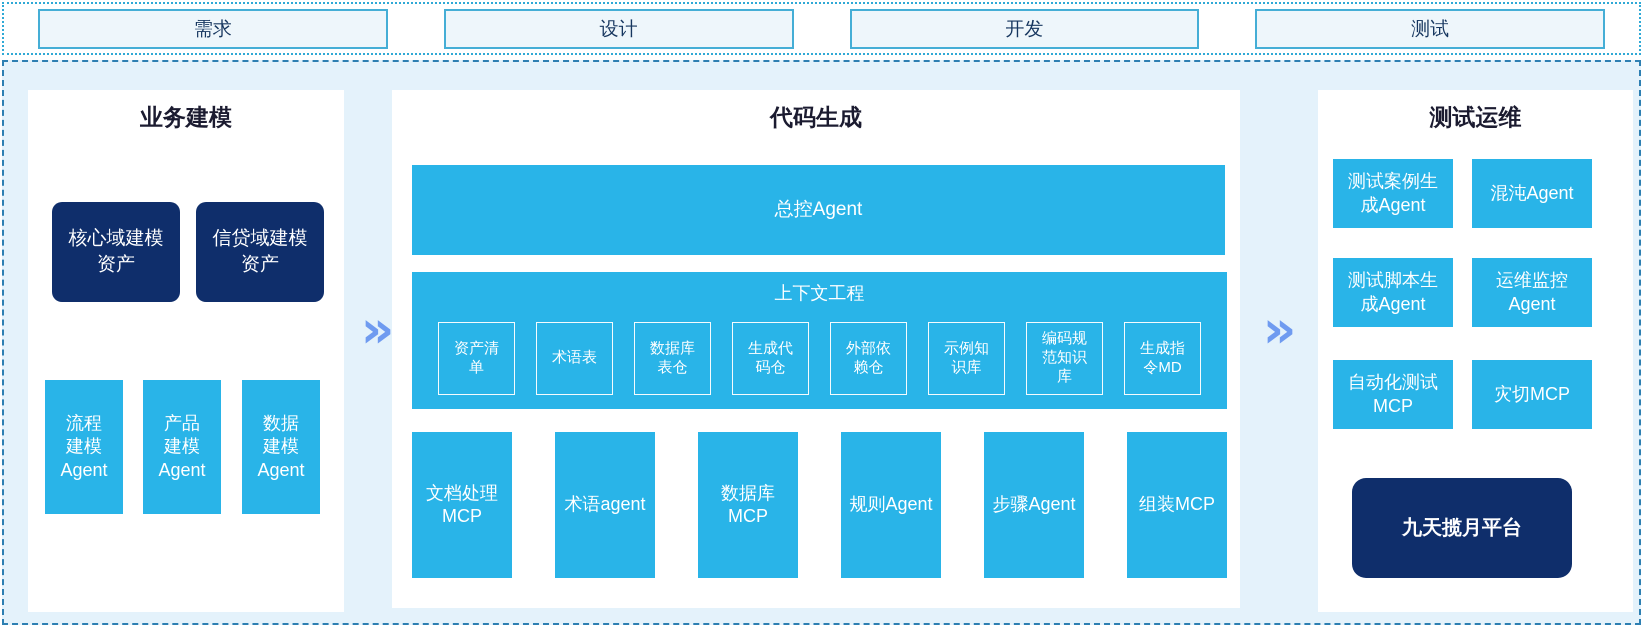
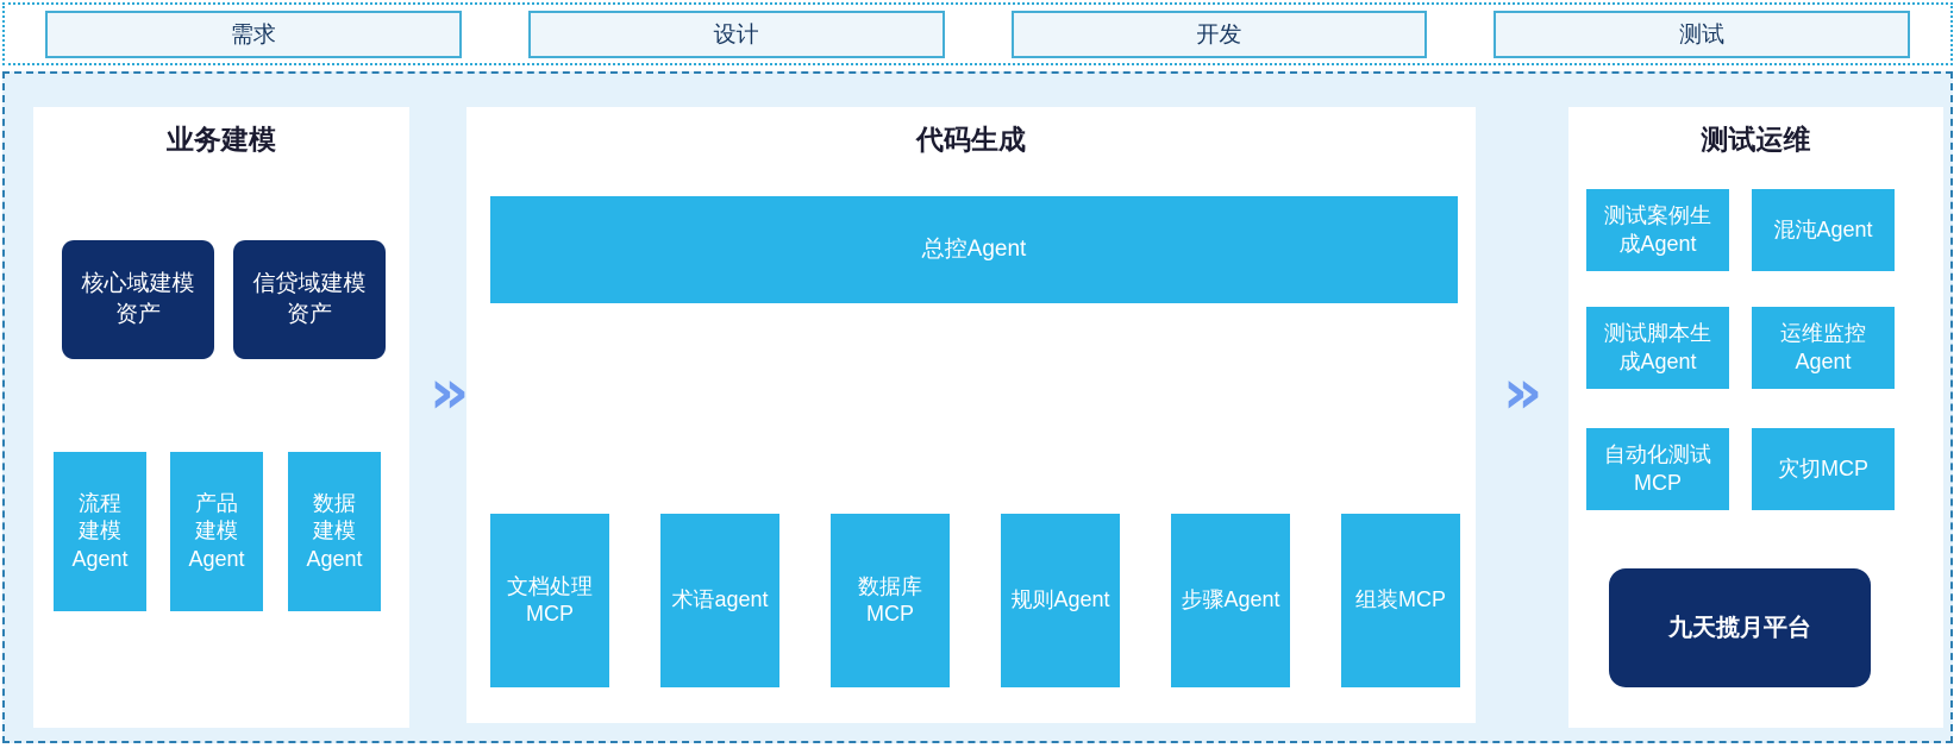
  需求
  设计
  开发
  测试
  业务建模
  核心域建模资产
  信贷域建模资产
  流程建模Agent
  产品建模Agent
  数据建模Agent
  »
  代码生成
  总控Agent
- 上下文工程
- 资产清单
- 术语表
- 数据库表仓
- 生成代码仓
- 外部依赖仓
- 示例知识库
- 编码规范知识库
- 生成指令MD
  文档处理MCP
  术语agent
  数据库MCP
  规则Agent
  步骤Agent
  组装MCP
  »
  测试运维
  测试案例生成Agent
  混沌Agent
  测试脚本生成Agent
  运维监控Agent
  自动化测试MCP
  灾切MCP
  九天揽月平台
